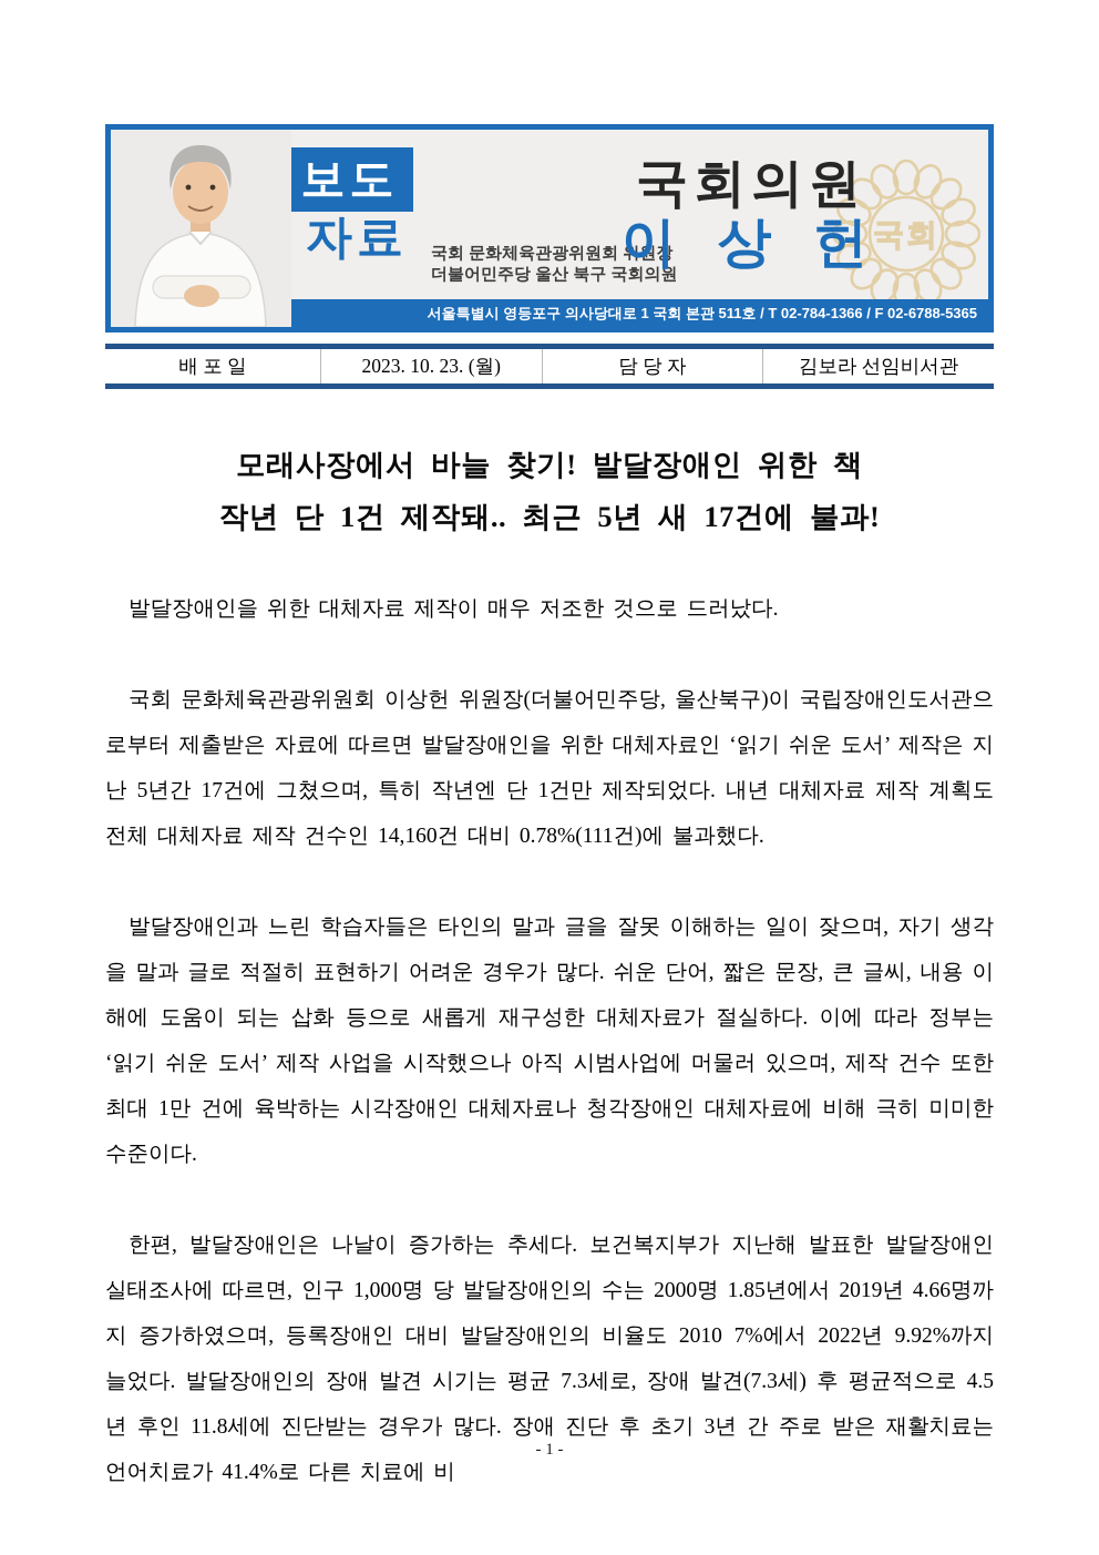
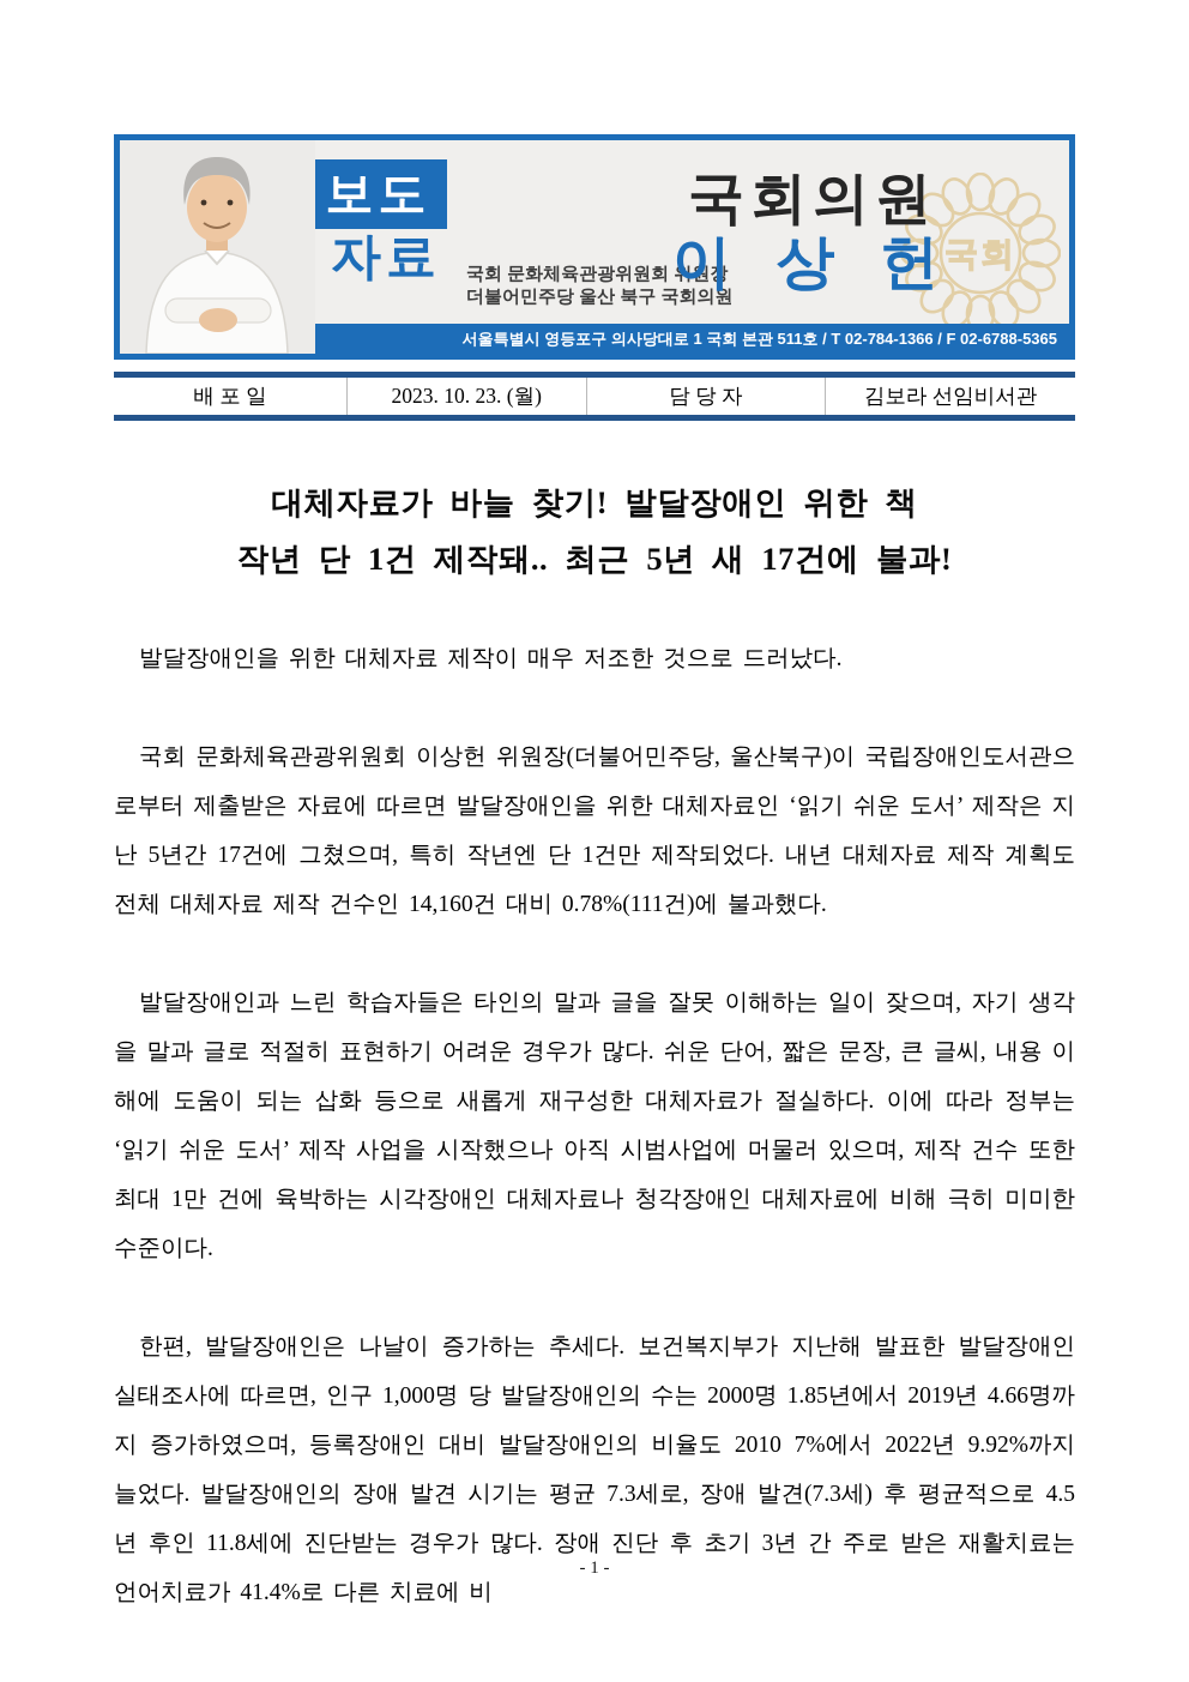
  보도
  자료
  국회 문화체육관광위원회 위원장
  더불어민주당 울산 북구 국회의원
  국회
  국회의원
  이 상 헌
  서울특별시 영등포구 의사당대로 1 국회 본관 511호 / T 02-784-1366 / F 02-6788-5365
  배 포 일
  2023. 10. 23. (월)
  담 당 자
  김보라 선임비서관
- 모래사장에서 바늘 찾기! 발달장애인 위한 책
+ 대체자료가 바늘 찾기! 발달장애인 위한 책
  작년 단 1건 제작돼.. 최근 5년 새 17건에 불과!
  발달장애인을 위한 대체자료 제작이 매우 저조한 것으로 드러났다.
  국회 문화체육관광위원회 이상헌 위원장(더불어민주당, 울산북구)이 국립장애인도서관으로부터 제출받은 자료에 따르면 발달장애인을 위한 대체자료인 ‘읽기 쉬운 도서’ 제작은 지난 5년간 17건에 그쳤으며, 특히 작년엔 단 1건만 제작되었다. 내년 대체자료 제작 계획도 전체 대체자료 제작 건수인 14,160건 대비 0.78%(111건)에 불과했다.
  발달장애인과 느린 학습자들은 타인의 말과 글을 잘못 이해하는 일이 잦으며, 자기 생각을 말과 글로 적절히 표현하기 어려운 경우가 많다. 쉬운 단어, 짧은 문장, 큰 글씨, 내용 이해에 도움이 되는 삽화 등으로 새롭게 재구성한 대체자료가 절실하다. 이에 따라 정부는 ‘읽기 쉬운 도서’ 제작 사업을 시작했으나 아직 시범사업에 머물러 있으며, 제작 건수 또한 최대 1만 건에 육박하는 시각장애인 대체자료나 청각장애인 대체자료에 비해 극히 미미한 수준이다.
  한편, 발달장애인은 나날이 증가하는 추세다. 보건복지부가 지난해 발표한 발달장애인 실태조사에 따르면, 인구 1,000명 당 발달장애인의 수는 2000명 1.85년에서 2019년 4.66명까지 증가하였으며, 등록장애인 대비 발달장애인의 비율도 2010 7%에서 2022년 9.92%까지 늘었다. 발달장애인의 장애 발견 시기는 평균 7.3세로, 장애 발견(7.3세) 후 평균적으로 4.5년 후인 11.8세에 진단받는 경우가 많다. 장애 진단 후 초기 3년 간 주로 받은 재활치료는 언어치료가 41.4%로 다른 치료에 비
  - 1 -
